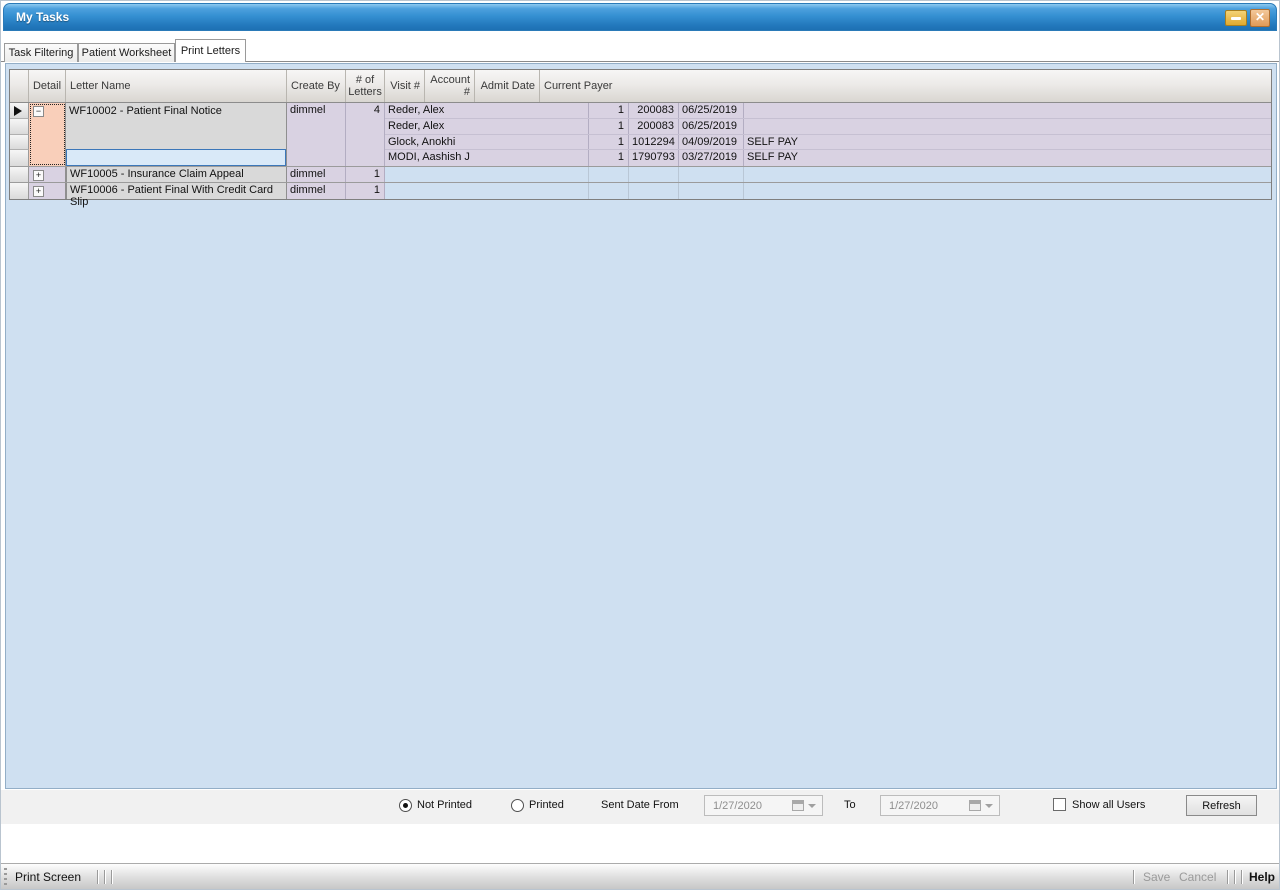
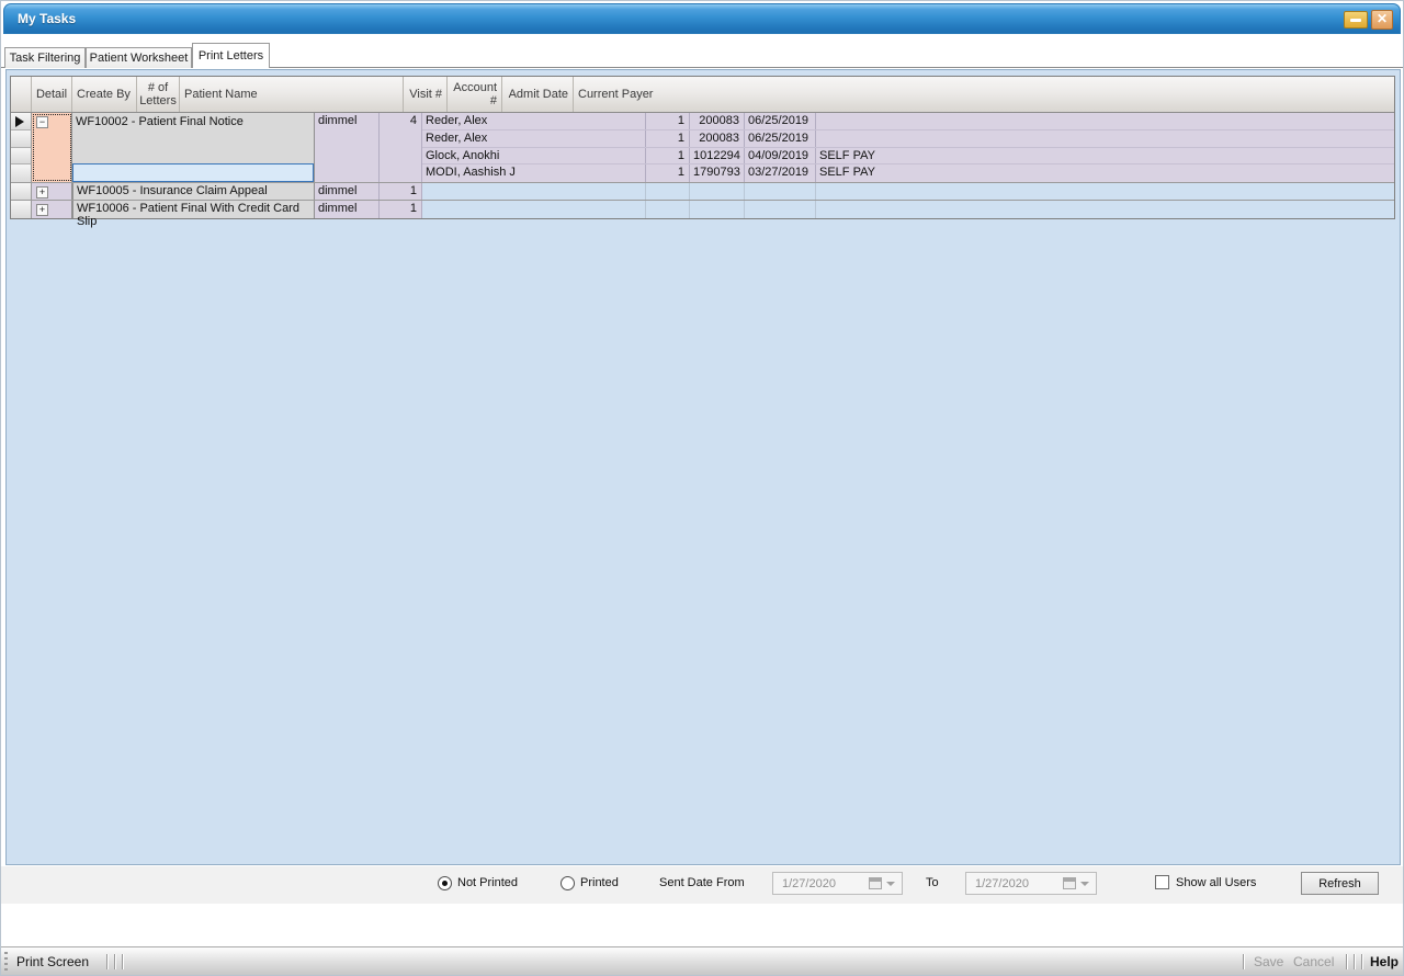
  My Tasks
  ✕
  Task Filtering
  Patient Worksheet
  Print Letters
  Detail
- Letter Name
  Create By
  # of
  Letters
+ Patient Name
  Visit #
  Account
  #
  Admit Date
  Current Payer
  −
  WF10002 - Patient Final Notice
  dimmel
  4
  Reder, Alex
  1
  200083
  06/25/2019
  Reder, Alex
  1
  200083
  06/25/2019
  Glock, Anokhi
  1
  1012294
  04/09/2019
  SELF PAY
  MODI, Aashish J
  1
  1790793
  03/27/2019
  SELF PAY
  +
  WF10005 - Insurance Claim Appeal
  dimmel
  1
  +
  WF10006 - Patient Final With Credit Card Slip
  dimmel
  1
  Not Printed
  Printed
  Sent Date From
  1/27/2020
  To
  1/27/2020
  Show all Users
  Refresh
  Print Screen
  Save
  Cancel
  Help
